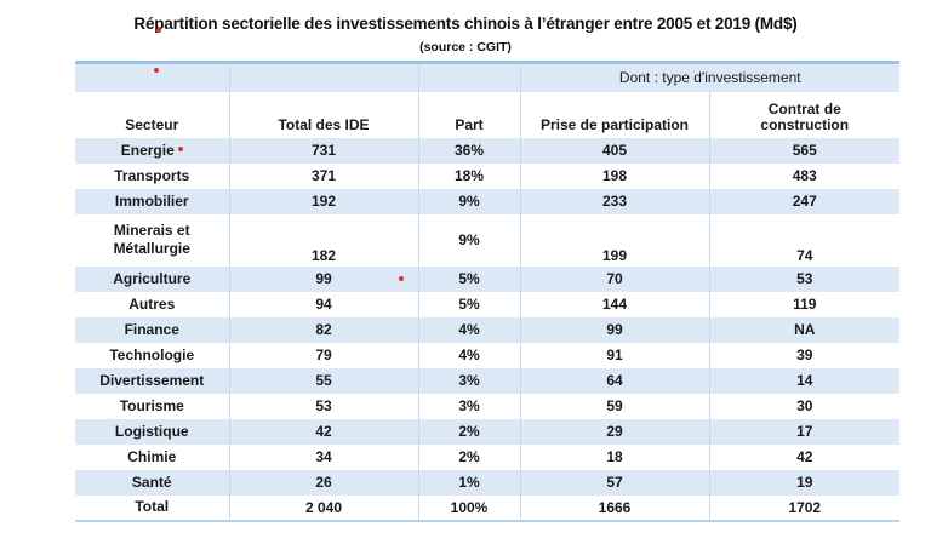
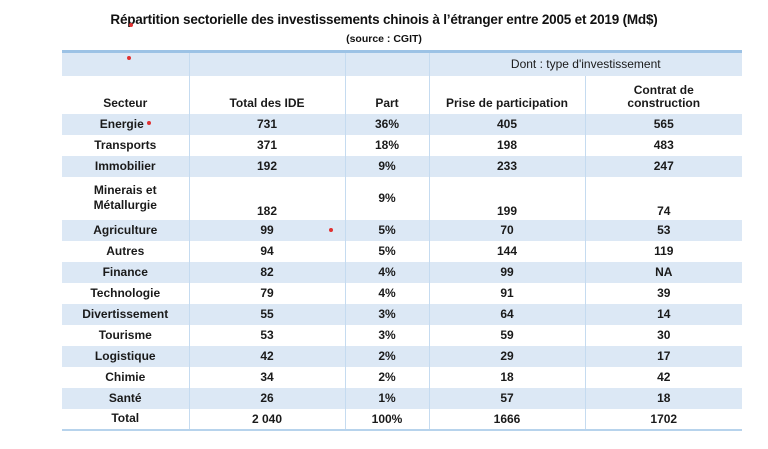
  Répartition sectorielle des investissements chinois à l’étranger entre 2005 et 2019 (Md$)
  (source : CGIT)
  			Dont : type d'investissement
  Secteur	Total des IDE	Part	Prise de participation	Contrat de construction
  Energie	731	36%	405	565
  Transports	371	18%	198	483
  Immobilier	192	9%	233	247
  Minerais et Métallurgie	182	9%	199	74
  Agriculture	99	5%	70	53
  Autres	94	5%	144	119
  Finance	82	4%	99	NA
  Technologie	79	4%	91	39
  Divertissement	55	3%	64	14
  Tourisme	53	3%	59	30
  Logistique	42	2%	29	17
  Chimie	34	2%	18	42
- Santé	26	1%	57	19
+ Santé	26	1%	57	18
  Total	2 040	100%	1666	1702
